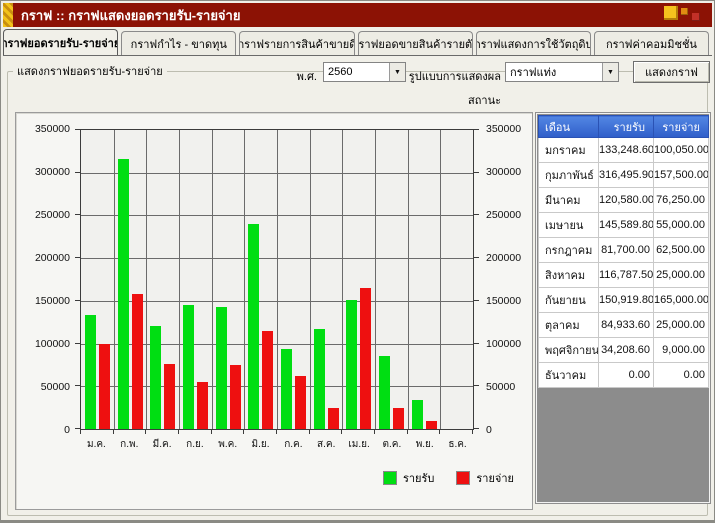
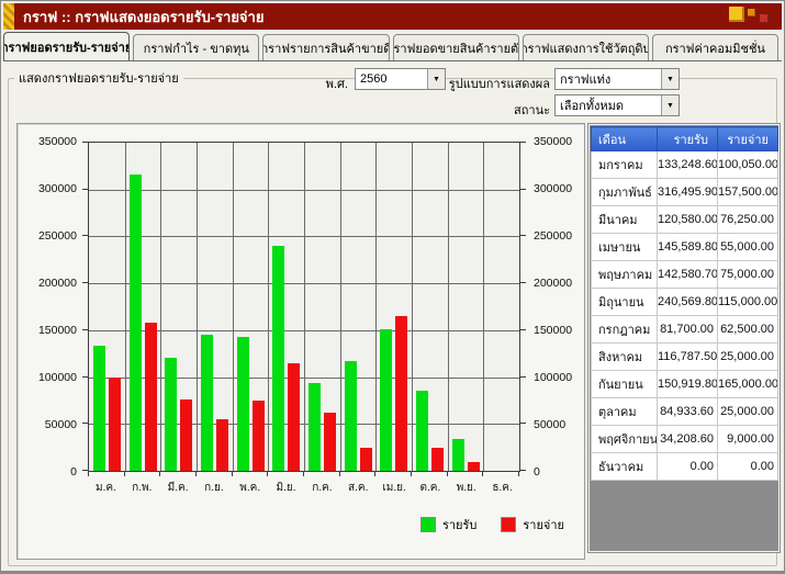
  กราฟ :: กราฟแสดงยอดรายรับ-รายจ่าย
  กราฟยอดรายรับ-รายจ่าย
  กราฟกำไร - ขาดทุน
  กราฟรายการสินค้าขายดี
  ราฟยอดขายสินค้ารายตั
  กราฟแสดงการใช้วัตถุดิบ
  กราฟค่าคอมมิชชั่น
  แสดงกราฟยอดรายรับ-รายจ่าย
  พ.ศ.
  2560
  รูปแบบการแสดงผล
  กราฟแท่ง
- แสดงกราฟ
  สถานะ
+ เลือกทั้งหมด
  350000
  300000
  250000
  200000
  150000
  100000
  50000
  0
  350000
  300000
  250000
  200000
  150000
  100000
  50000
  0
  ม.ค.
  ก.พ.
  มี.ค.
  ก.ย.
  พ.ค.
  มิ.ย.
  ก.ค.
  ส.ค.
  เม.ย.
  ต.ค.
  พ.ย.
  ธ.ค.
  รายรับ
  รายจ่าย
  เดือน	รายรับ	รายจ่าย
  มกราคม	133,248.60	100,050.00
  กุมภาพันธ์	316,495.90	157,500.00
  มีนาคม	120,580.00	76,250.00
  เมษายน	145,589.80	55,000.00
+ พฤษภาคม	142,580.70	75,000.00
+ มิถุนายน	240,569.80	115,000.00
  กรกฎาคม	81,700.00	62,500.00
  สิงหาคม	116,787.50	25,000.00
  กันยายน	150,919.80	165,000.00
  ตุลาคม	84,933.60	25,000.00
  พฤศจิกายน	34,208.60	9,000.00
  ธันวาคม	0.00	0.00
